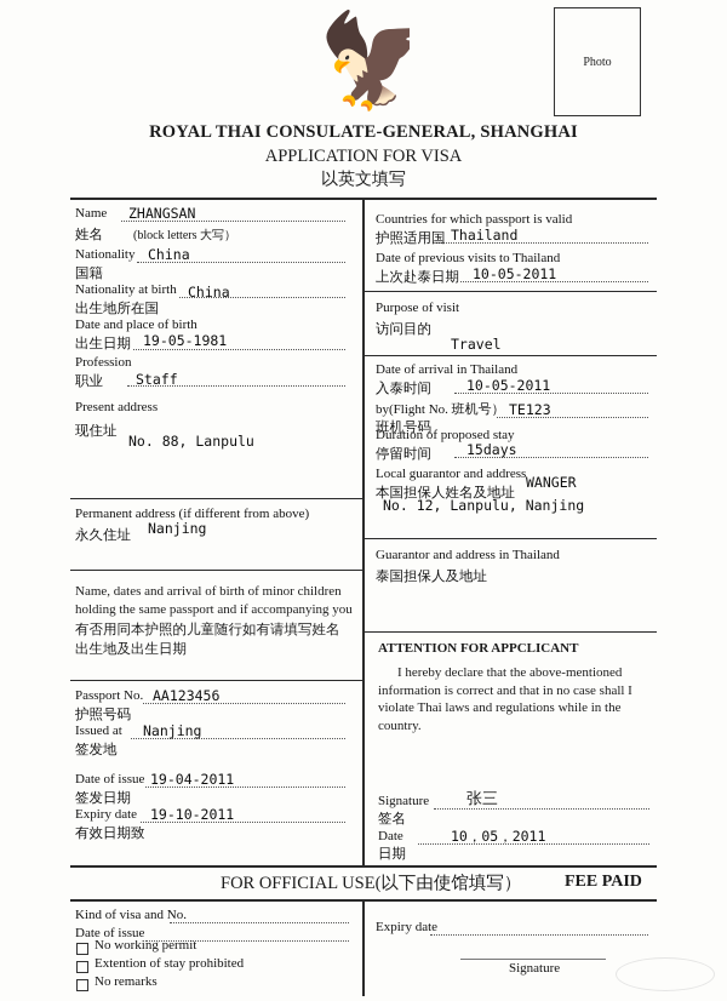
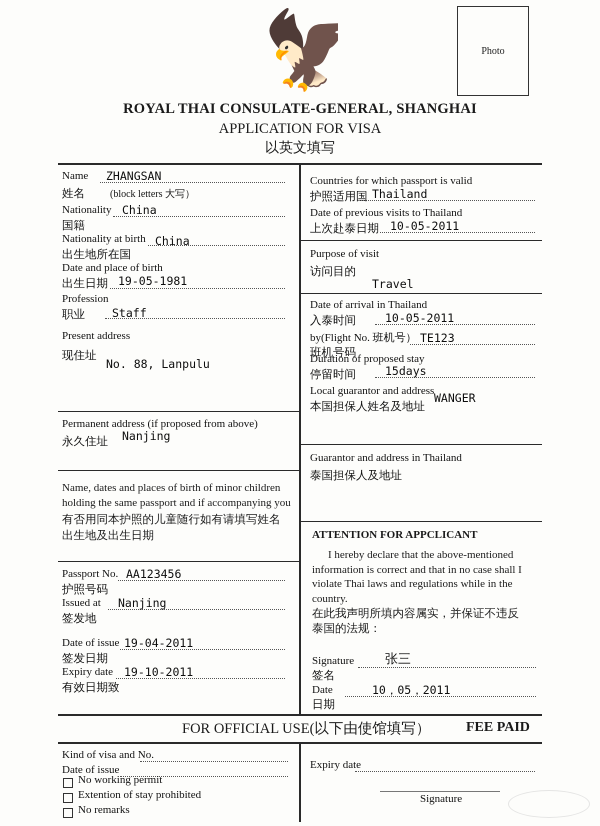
  🦅
  Photo
  ROYAL THAI CONSULATE-GENERAL, SHANGHAI
  APPLICATION FOR VISA
  以英文填写
  Name
  ZHANGSAN
  姓名
  (block letters 大写）
  Nationality
  China
  国籍
  Nationality at birth
  China
  出生地所在国
  Date and place of birth
  19-05-1981
  出生日期
  Profession
  Staff
  职业
  Present address
  现住址
  No. 88, Lanpulu
- Permanent address (if different from above)
+ Permanent address (if proposed from above)
  永久住址
  Nanjing
- Name, dates and arrival of birth of minor children holding the same passport and if accompanying you
+ Name, dates and places of birth of minor children holding the same passport and if accompanying you
  有否用同本护照的儿童随行如有请填写姓名
  出生地及出生日期
  Passport No.
  AA123456
  护照号码
  Issued at
  Nanjing
  签发地
  Date of issue
  19-04-2011
  签发日期
  Expiry date
  19-10-2011
  有效日期致
  Countries for which passport is valid
  Thailand
  护照适用国
  Date of previous visits to Thailand
  10-05-2011
  上次赴泰日期
  Purpose of visit
  访问目的
  Travel
  Date of arrival in Thailand
  10-05-2011
  入泰时间
  by(Flight No. 班机号）
  TE123
  班机号码
  Duration of proposed stay
  15days
  停留时间
  Local guarantor and address
  本国担保人姓名及地址
  WANGER
- No. 12, Lanpulu, Nanjing
  Guarantor and address in Thailand
  泰国担保人及地址
  ATTENTION FOR APPCLICANT
  I hereby declare that the above-mentioned information is correct and that in no case shall I violate Thai laws and regulations while in the country.
+ 在此我声明所填内容属实，并保证不违反泰国的法规：
  Signature
  张三
  签名
  Date
  10，05，2011
  日期
  FOR OFFICIAL USE(以下由使馆填写）
  FEE PAID
  Kind of visa and No.
  Date of issue
  No working permit
  Extention of stay prohibited
  No remarks
  Expiry date
  Signature
